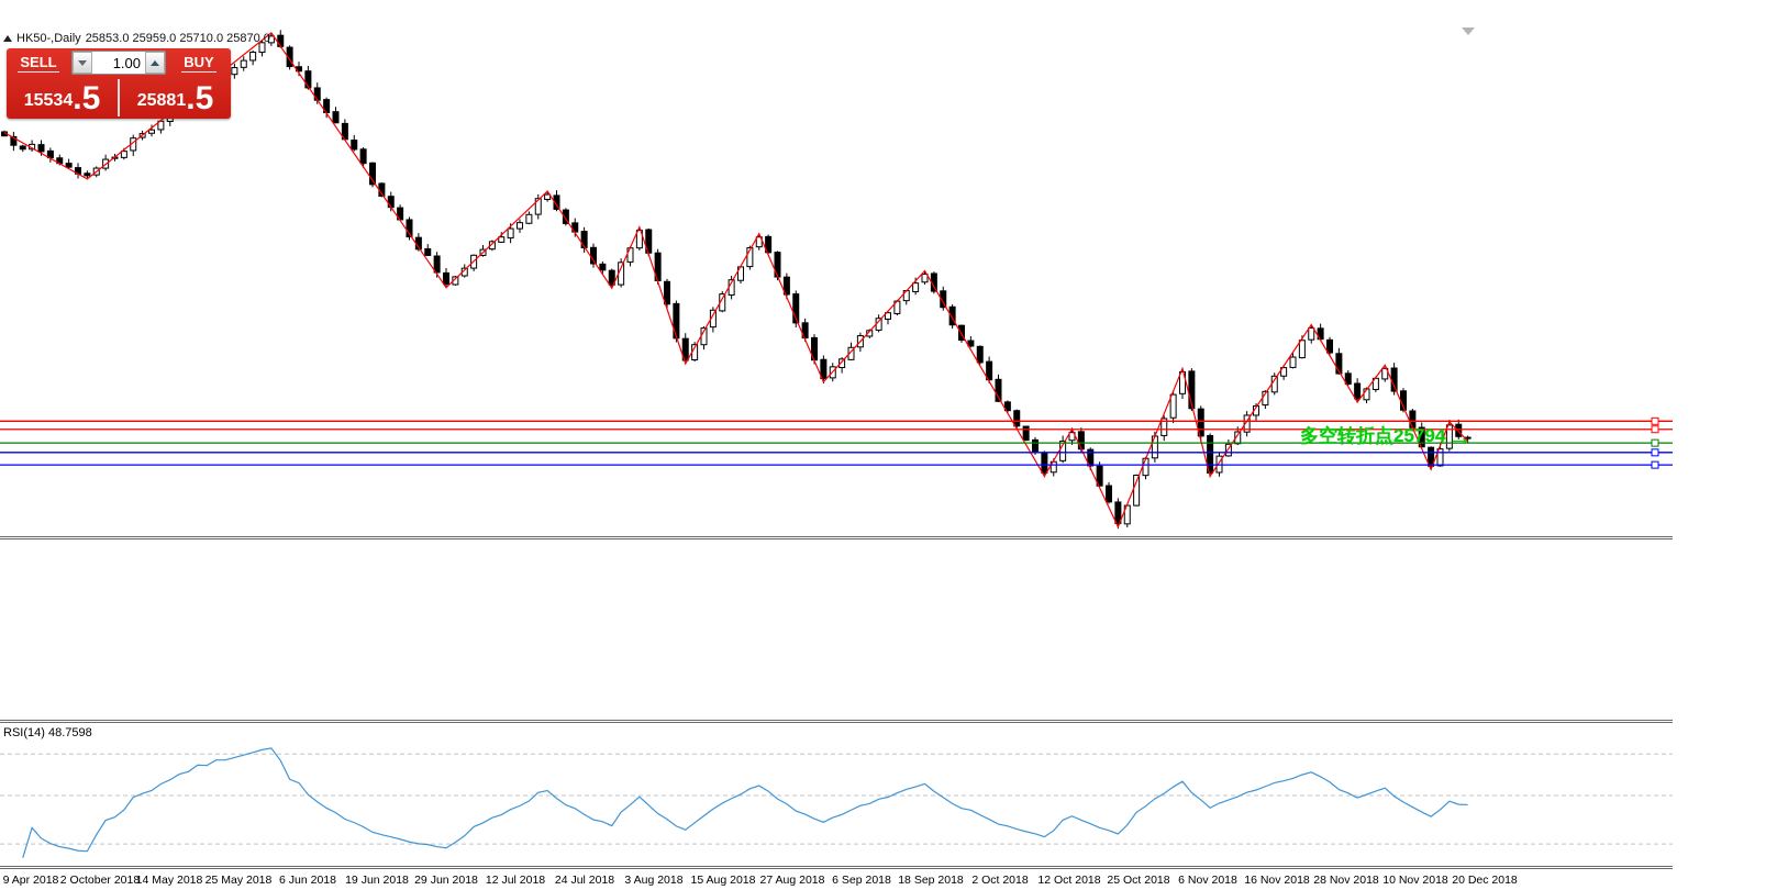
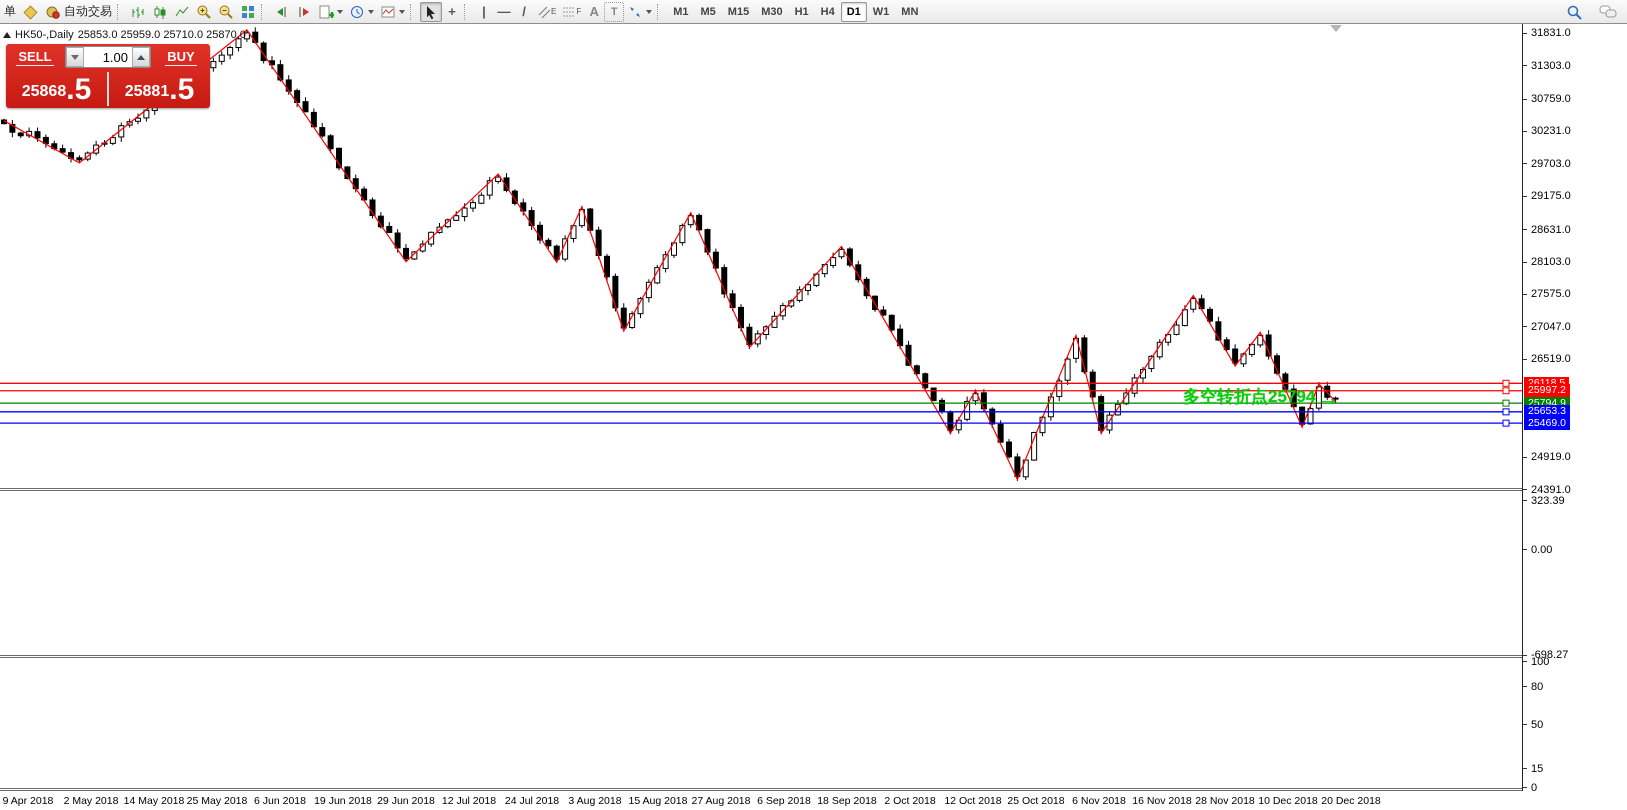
+ 单
+ 自动交易
+ +
+ |
+ —
+ /
+ E
+ F
+ A
+ T
+ M1
+ M5
+ M15
+ M30
+ H1
+ H4
+ D1
+ W1
+ MN
  HK50-,Daily
  25853.0 25959.0 25710.0 25870.0
  SELL
  1.00
  BUY
- 15534
+ 25868
  .5
  25881
  .5
  多空转折点25794
  →
- RSI(14) 48.7598
  9 Apr 2018
- 2 October 2018
+ 2 May 2018
  14 May 2018
  25 May 2018
  6 Jun 2018
  19 Jun 2018
  29 Jun 2018
  12 Jul 2018
  24 Jul 2018
  3 Aug 2018
  15 Aug 2018
  27 Aug 2018
  6 Sep 2018
  18 Sep 2018
  2 Oct 2018
  12 Oct 2018
  25 Oct 2018
  6 Nov 2018
  16 Nov 2018
  28 Nov 2018
- 10 Nov 2018
+ 10 Dec 2018
  20 Dec 2018
+ 31831.0
+ 31303.0
+ 30759.0
+ 30231.0
+ 29703.0
+ 29175.0
+ 28631.0
+ 28103.0
+ 27575.0
+ 27047.0
+ 26519.0
+ 24919.0
+ 24391.0
+ 26118.5
+ 25997.2
+ 25794.9
+ 25653.3
+ 25469.0
+ 323.39
+ 0.00
+ -698.27
+ 100
+ 80
+ 50
+ 15
+ 0
